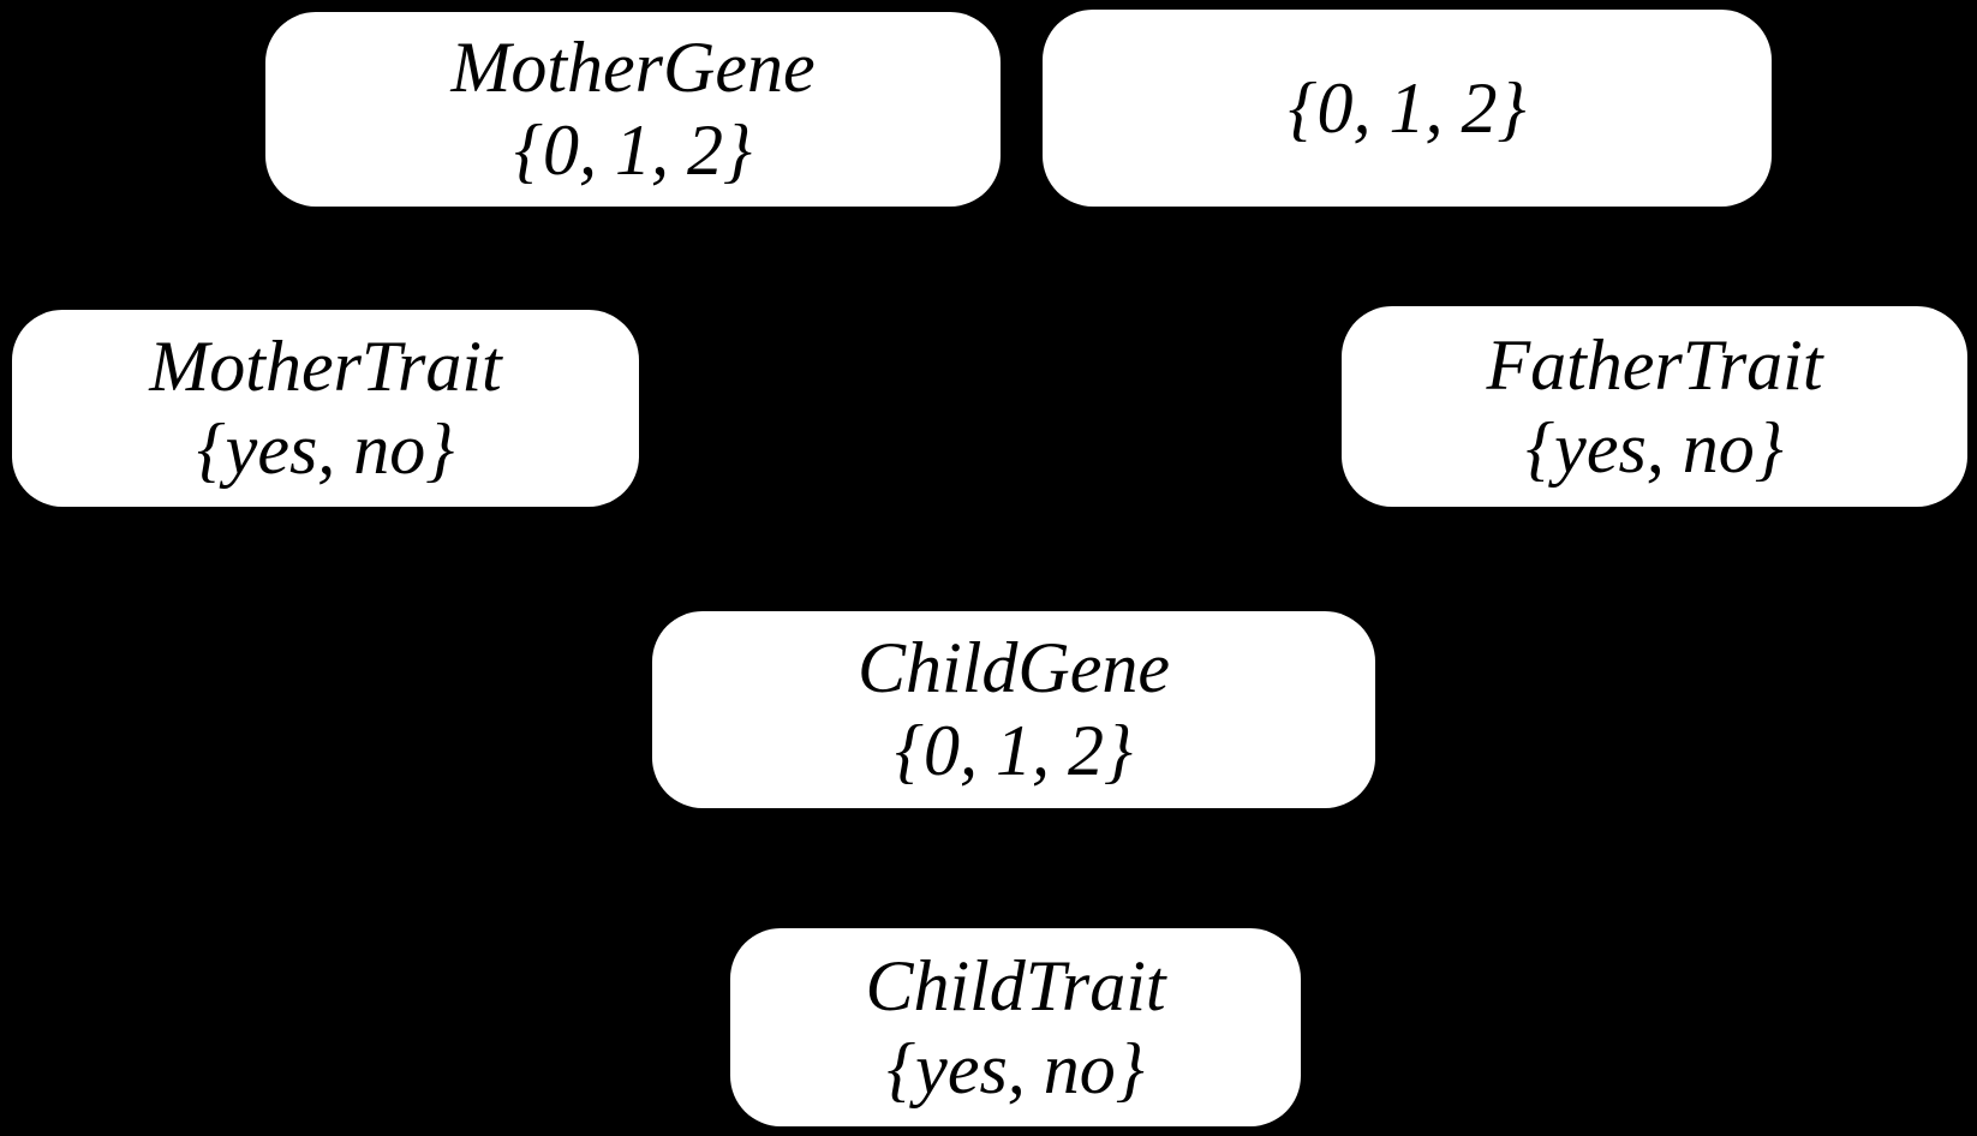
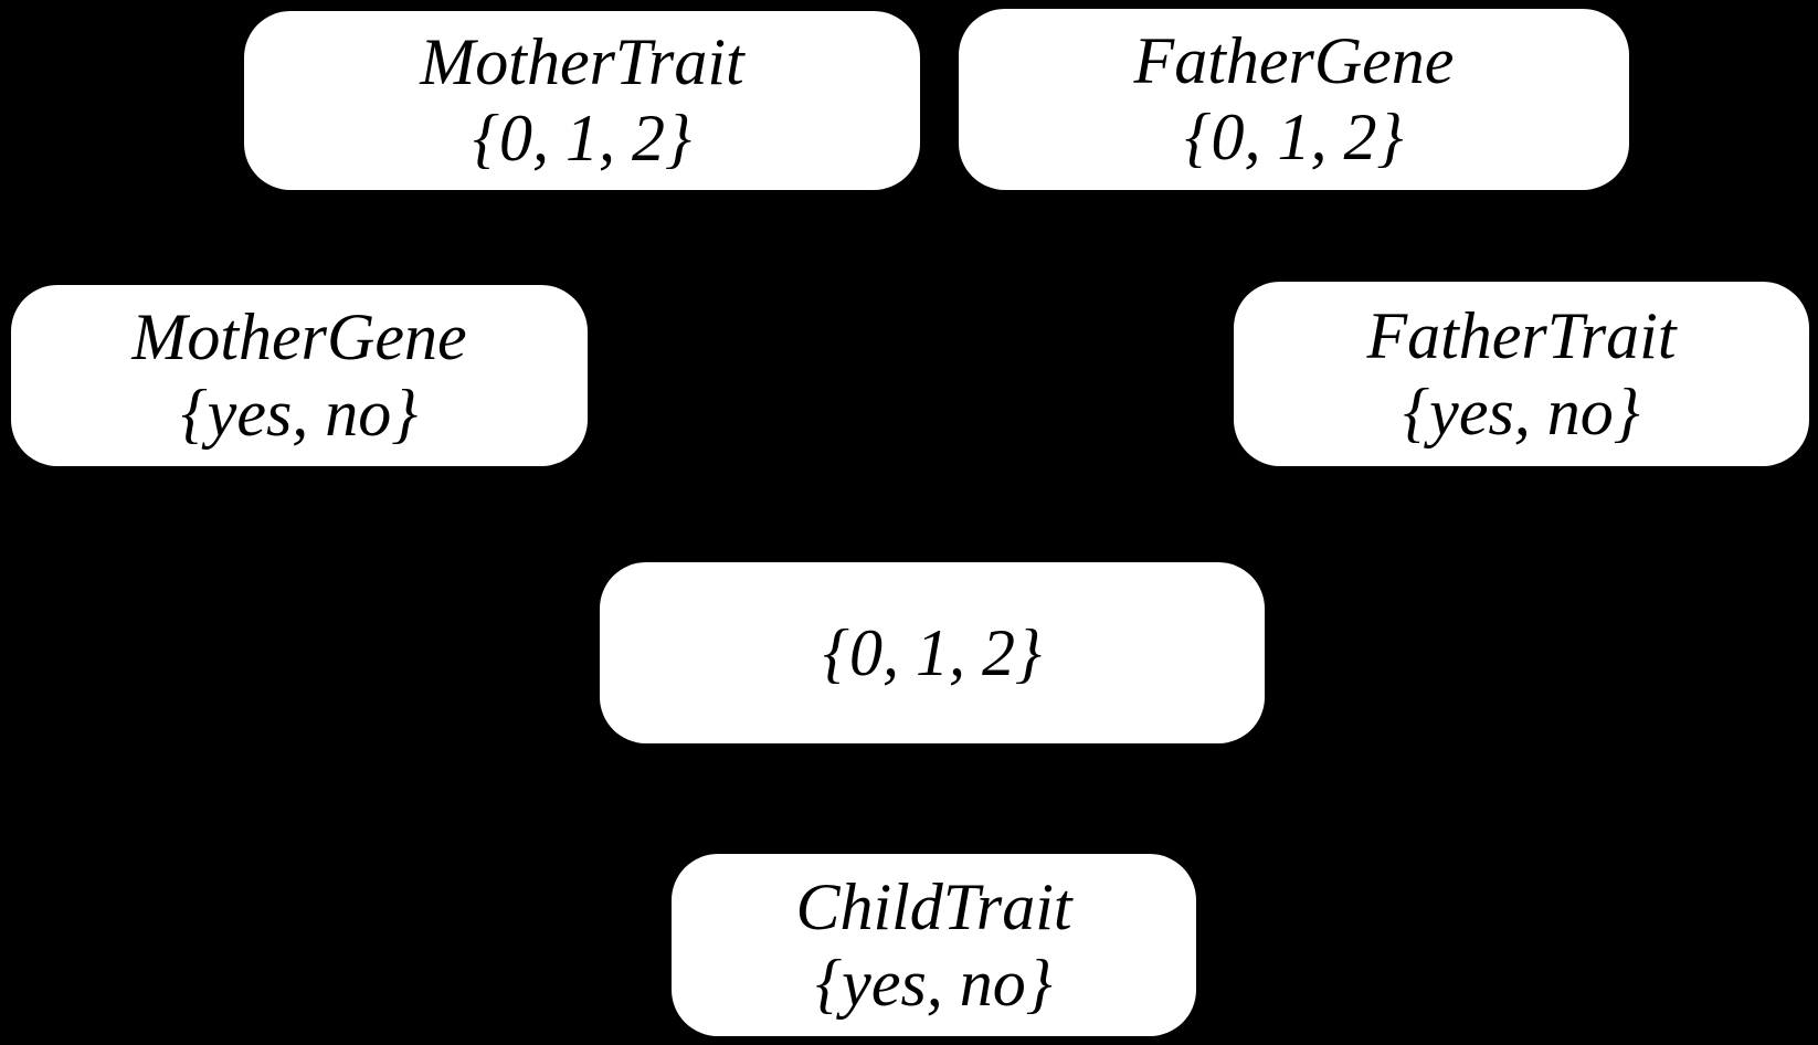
- MotherGene
+ MotherTrait
  {0, 1, 2}
+ FatherGene
  {0, 1, 2}
- MotherTrait
+ MotherGene
  {yes, no}
  FatherTrait
  {yes, no}
- ChildGene
  {0, 1, 2}
  ChildTrait
  {yes, no}
